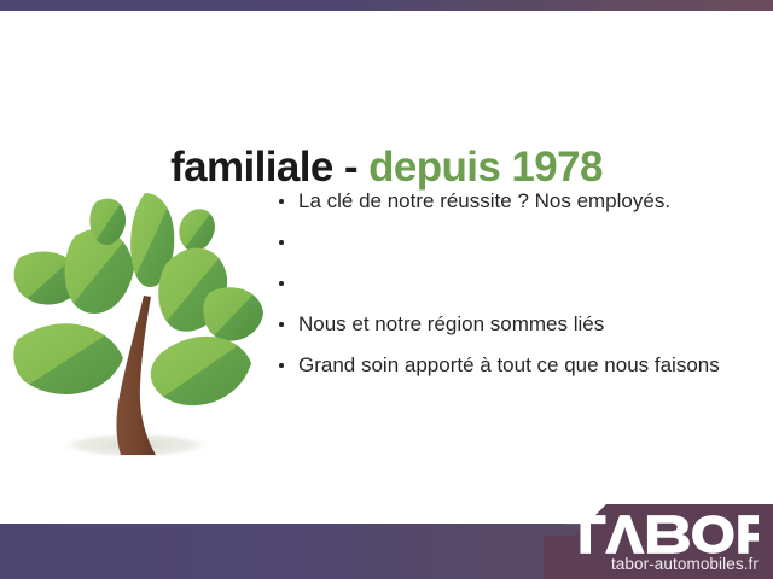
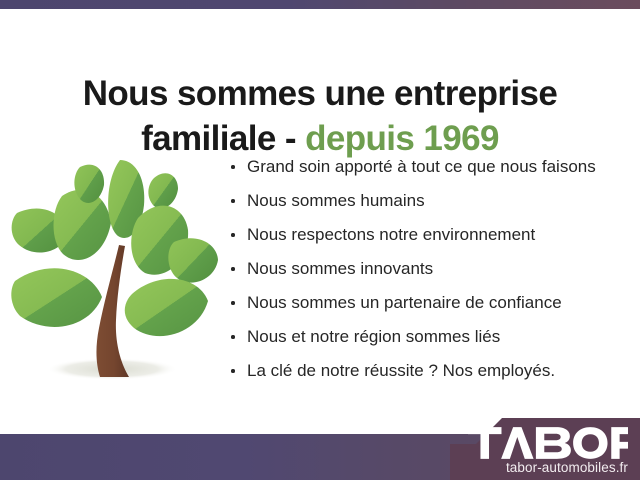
+ Nous sommes une entreprise
- familiale - depuis 1978
+ familiale - depuis 1969
- La clé de notre réussite ? Nos employés.
+ Grand soin apporté à tout ce que nous faisons
+ Nous sommes humains
+ Nous respectons notre environnement
+ Nous sommes innovants
+ Nous sommes un partenaire de confiance
  Nous et notre région sommes liés
- Grand soin apporté à tout ce que nous faisons
+ La clé de notre réussite ? Nos employés.
  tabor-automobiles.fr
